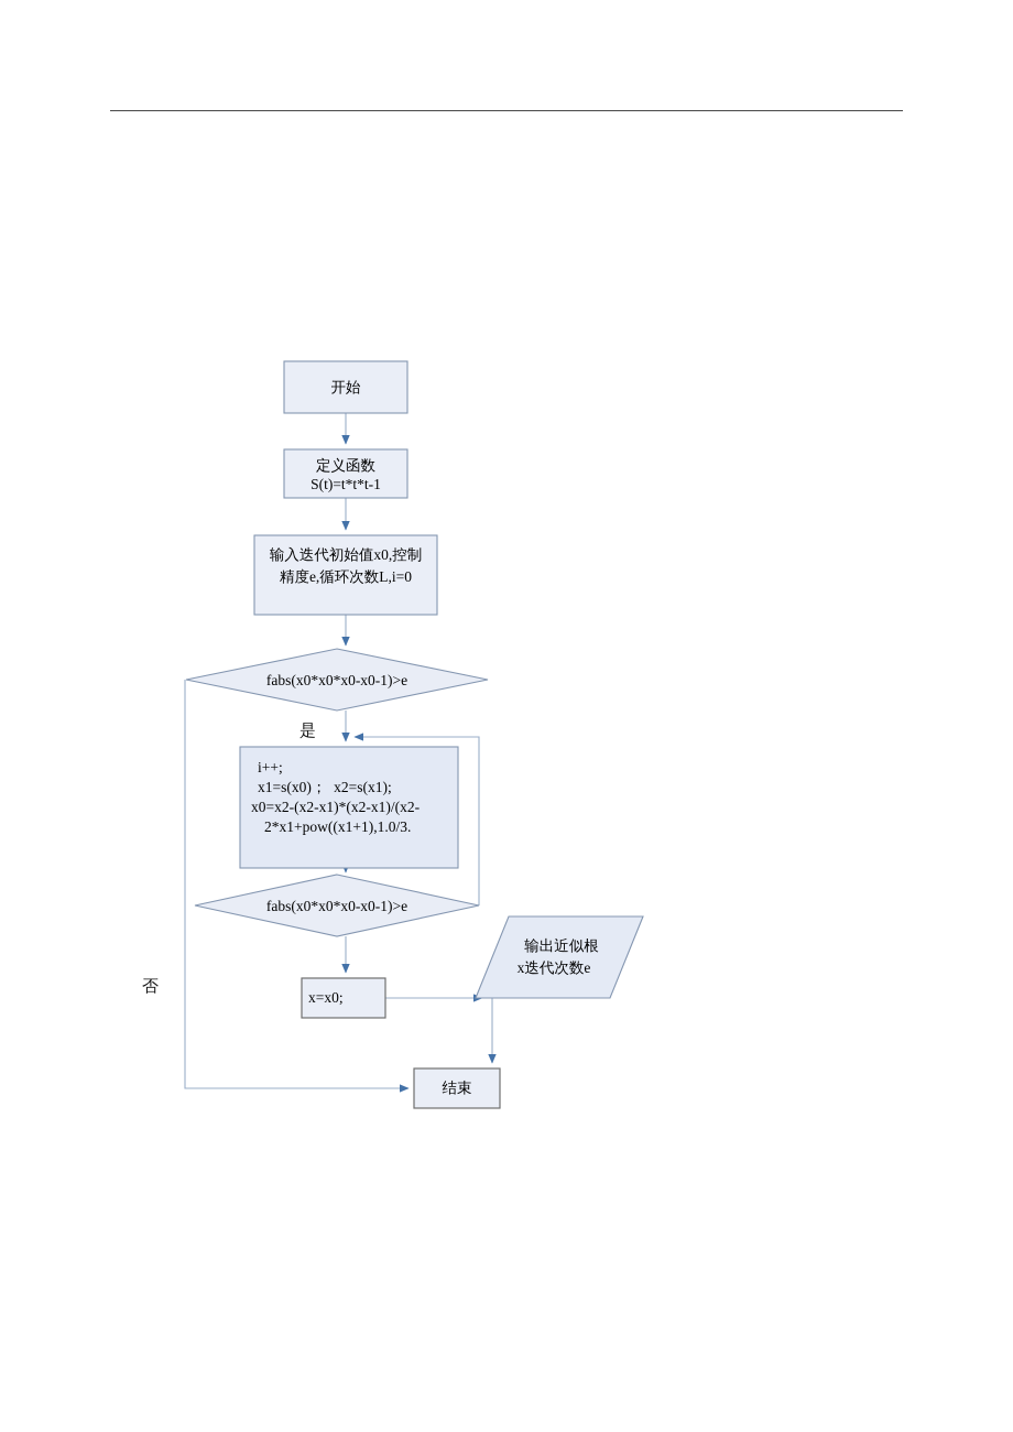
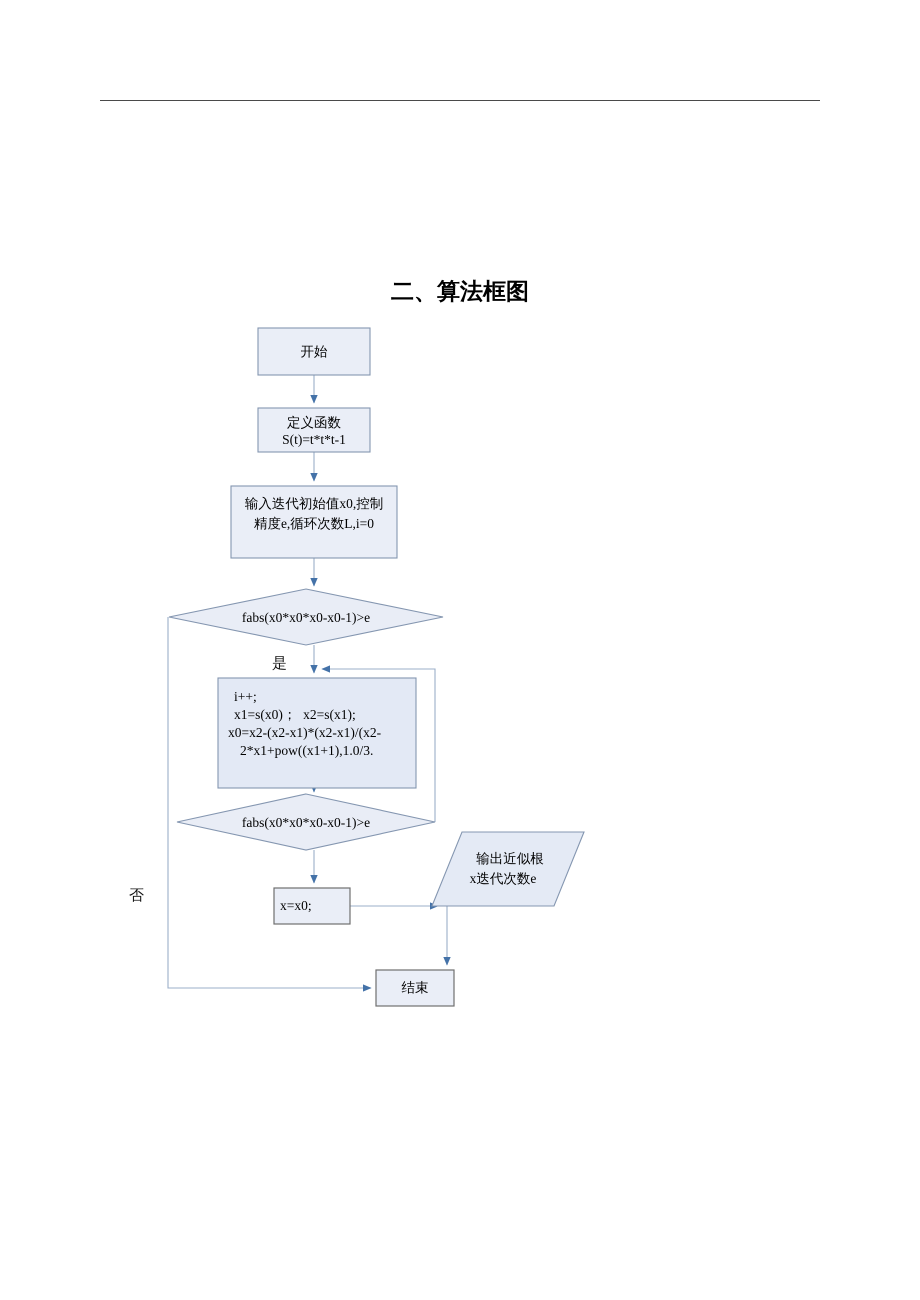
+ 二、算法框图
  开始
  定义函数
  S(t)=t*t*t-1
  输入迭代初始值x0,控制
  精度e,循环次数L,i=0
  fabs(x0*x0*x0-x0-1)>e
  i++;
  x1=s(x0)； x2=s(x1);
  x0=x2-(x2-x1)*(x2-x1)/(x2-
  2*x1+pow((x1+1),1.0/3.
  fabs(x0*x0*x0-x0-1)>e
  x=x0;
  输出近似根
  x迭代次数e
  结束
  是
  否
